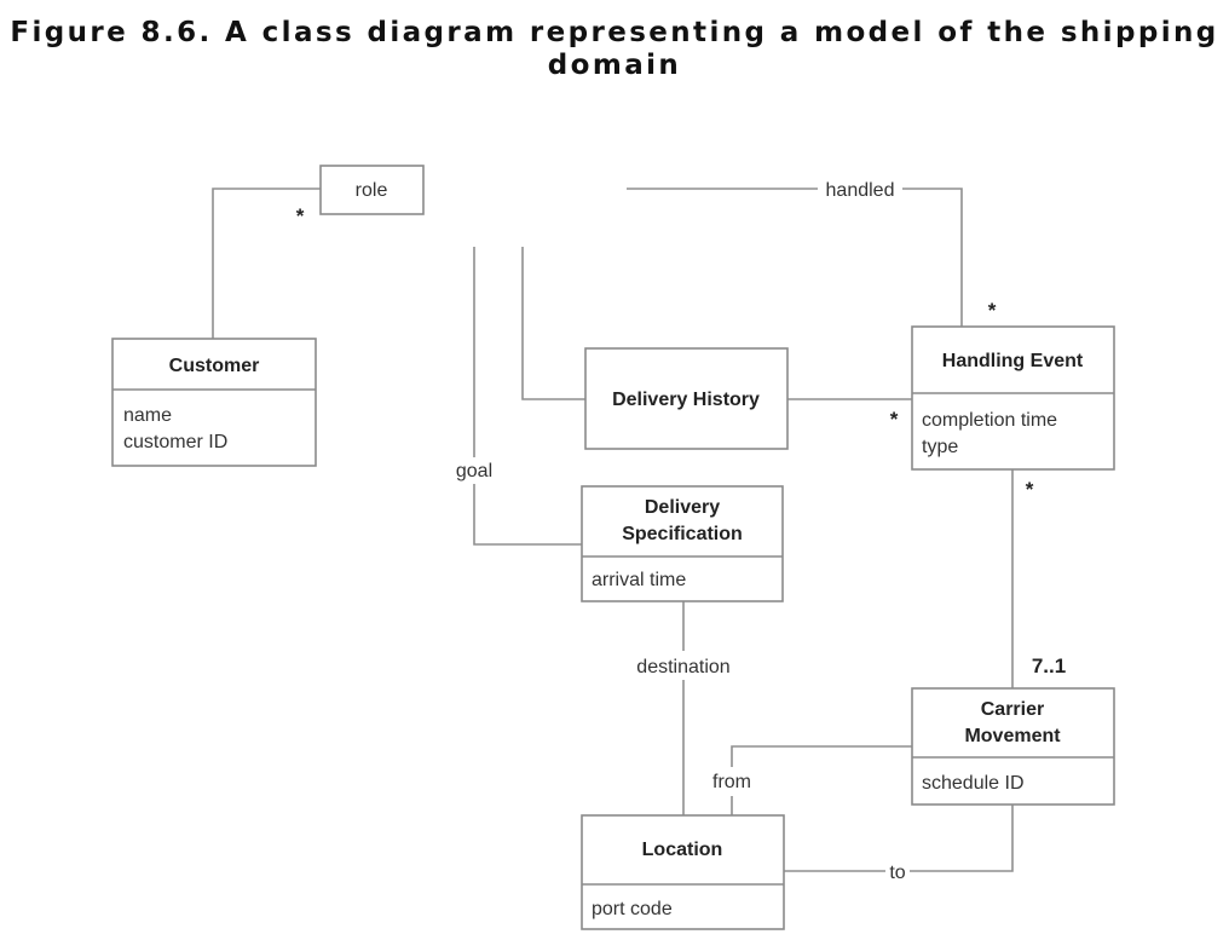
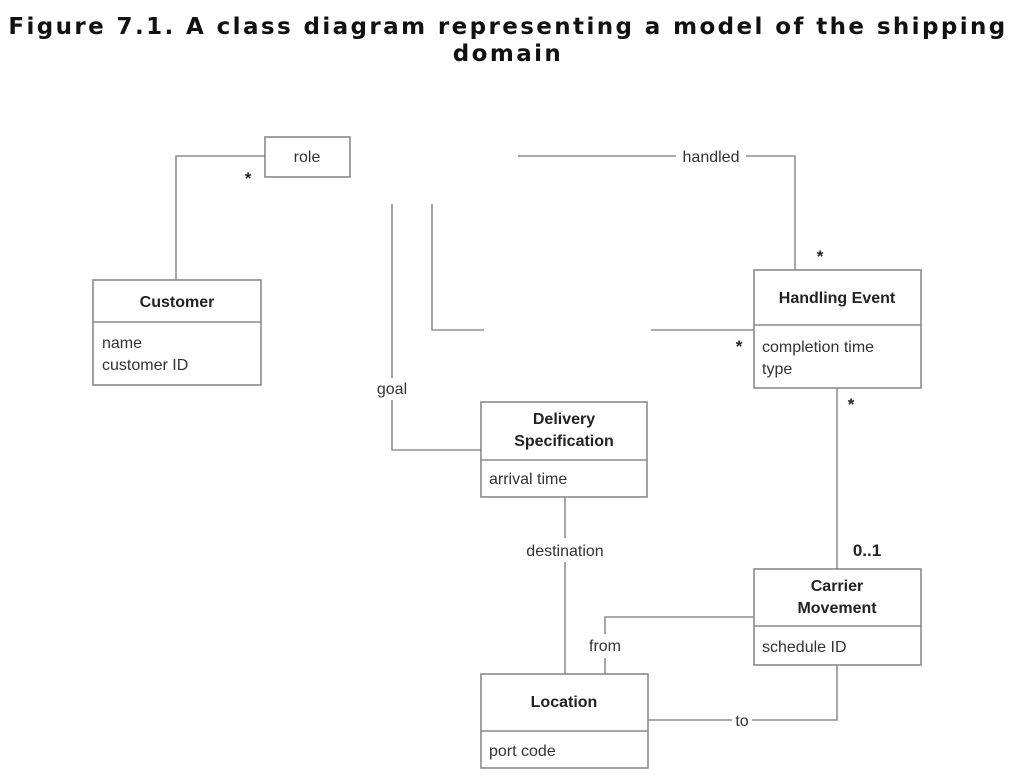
- Figure 8.6. A class diagram representing a model of the shipping
+ Figure 7.1. A class diagram representing a model of the shipping
  domain
  handled
  goal
  destination
  from
  to
  *
  *
  *
  *
- 7..1
+ 0..1
  role
  Customer
  name
  customer ID
- Delivery History
  Handling Event
  completion time
  type
  Delivery
  Specification
  arrival time
  Carrier
  Movement
  schedule ID
  Location
  port code
